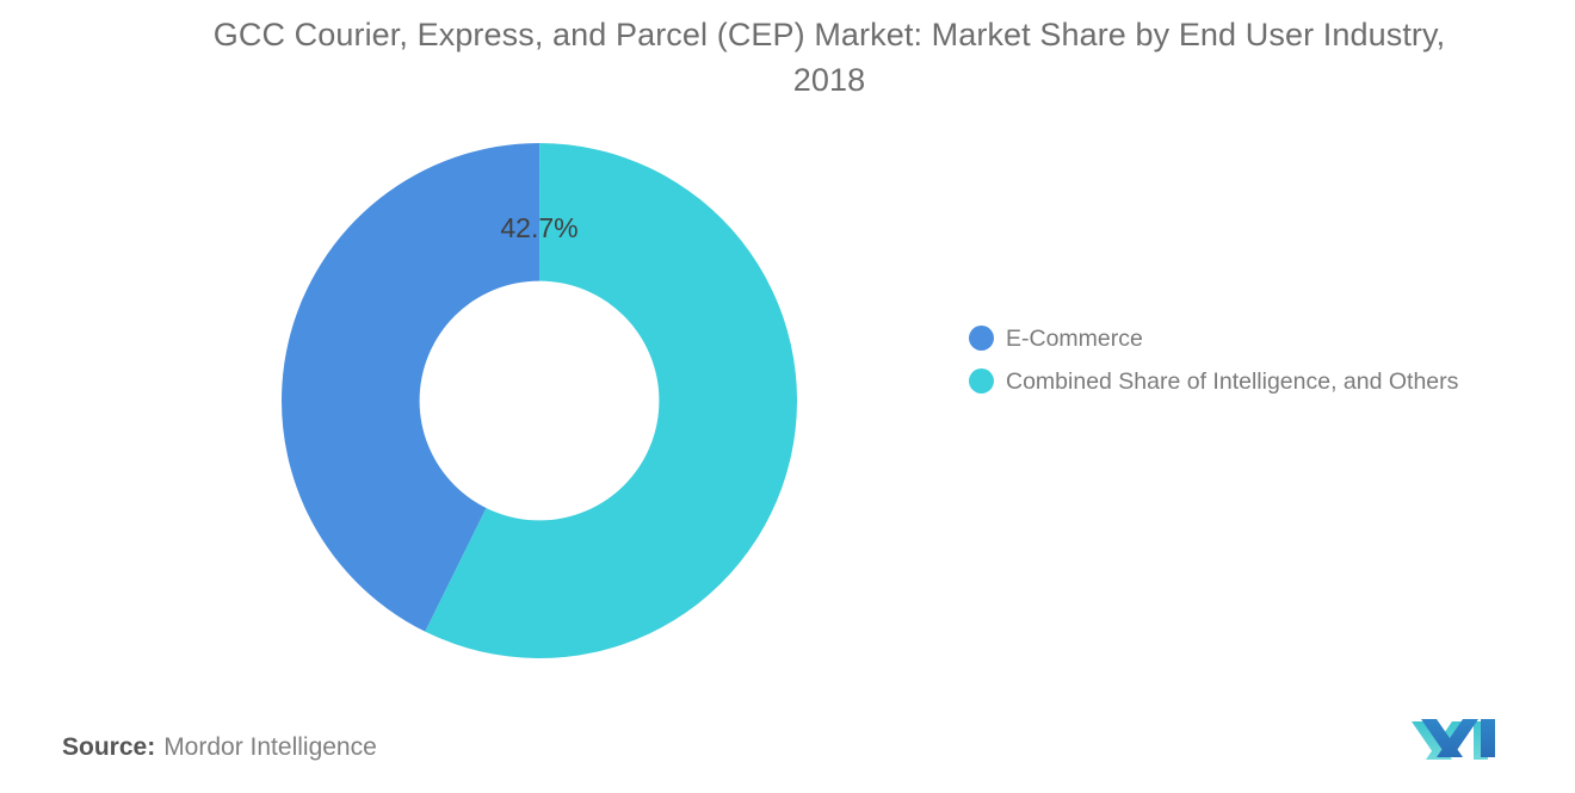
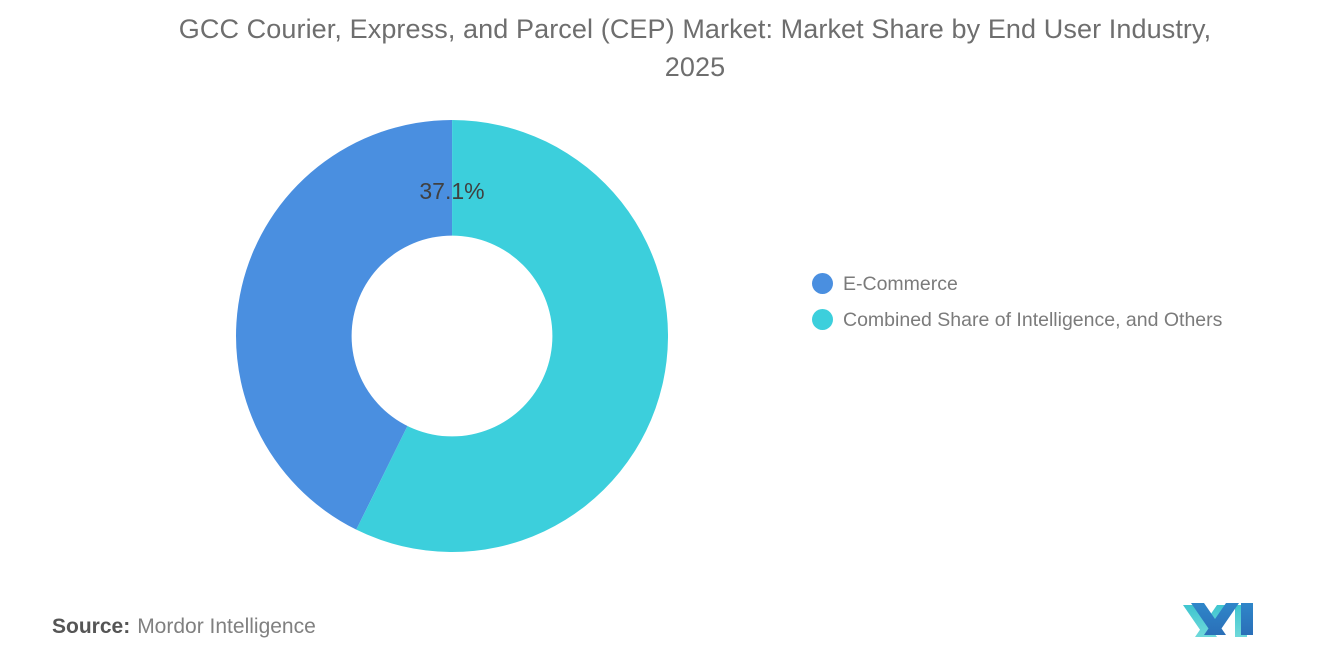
- GCC Courier, Express, and Parcel (CEP) Market: Market Share by End User Industry, 2018
+ GCC Courier, Express, and Parcel (CEP) Market: Market Share by End User Industry, 2025
- 42.7%
+ 37.1%
  E-Commerce
  Combined Share of Intelligence, and Others
  Source: Mordor Intelligence
